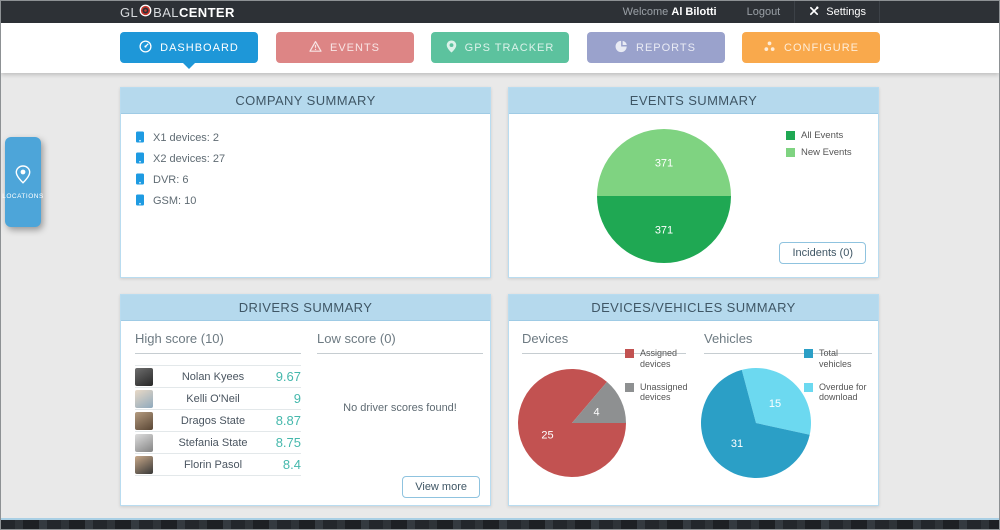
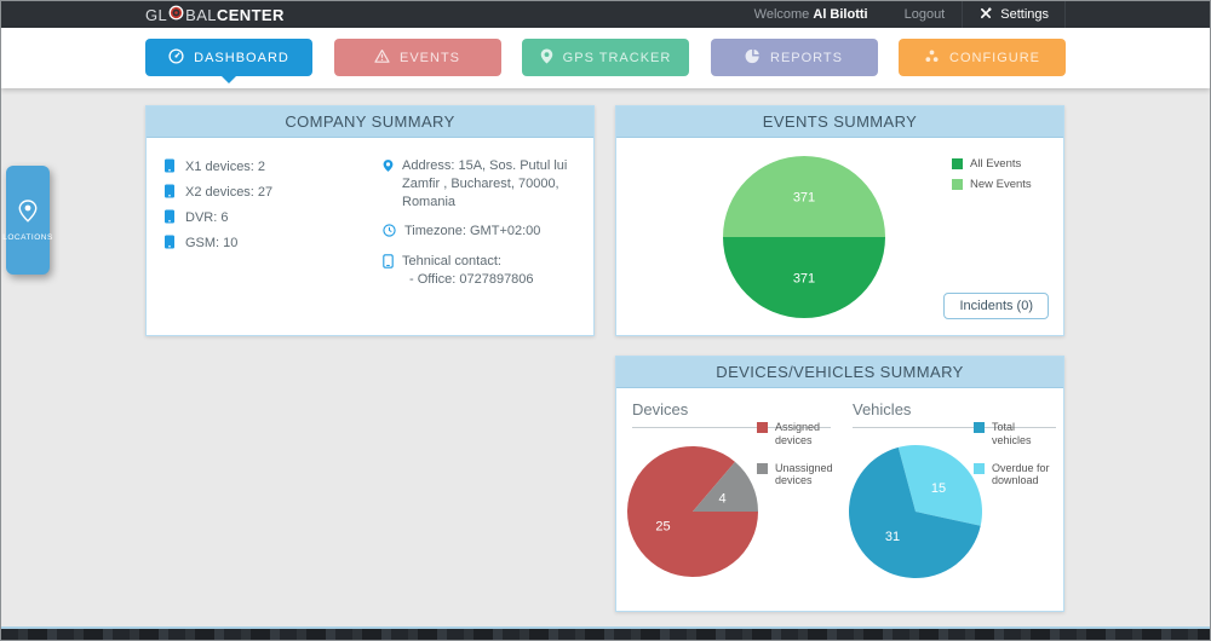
  GL
  BAL
  CENTER
  Welcome Al Bilotti
  Logout
  Settings
  DASHBOARD
  EVENTS
  GPS TRACKER
  REPORTS
  CONFIGURE
  COMPANY SUMMARY
  X1 devices: 2
  X2 devices: 27
  DVR: 6
  GSM: 10
+ Address: 15A, Sos. Putul lui Zamfir , Bucharest, 70000, Romania
+ Timezone: GMT+02:00
+ Tehnical contact:
+ - Office: 0727897806
  EVENTS SUMMARY
  371
  371
  All Events
  New Events
  Incidents (0)
- DRIVERS SUMMARY
- High score (10)
- Nolan Kyees
- 9.67
- Kelli O'Neil
- 9
- Dragos State
- 8.87
- Stefania State
- 8.75
- Florin Pasol
- 8.4
- Low score (0)
- No driver scores found!
- View more
  DEVICES/VEHICLES SUMMARY
  Devices
  25
  4
  Assigned devices
  Unassigned devices
  Vehicles
  15
  31
  Total vehicles
  Overdue for download
